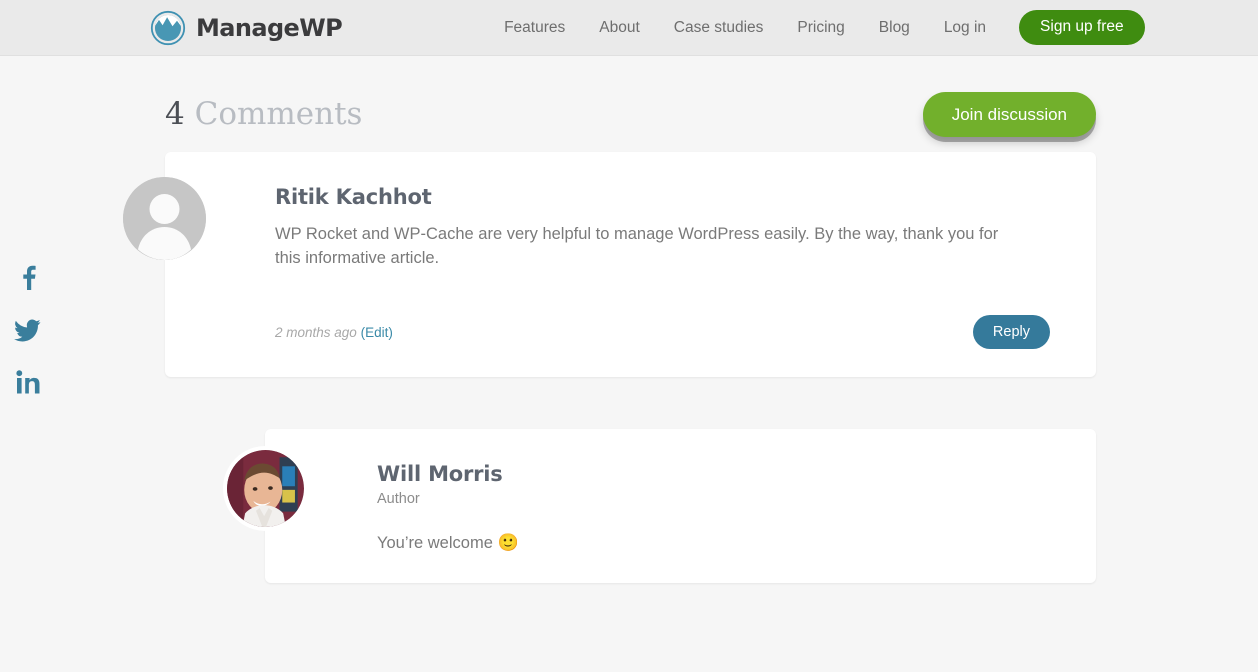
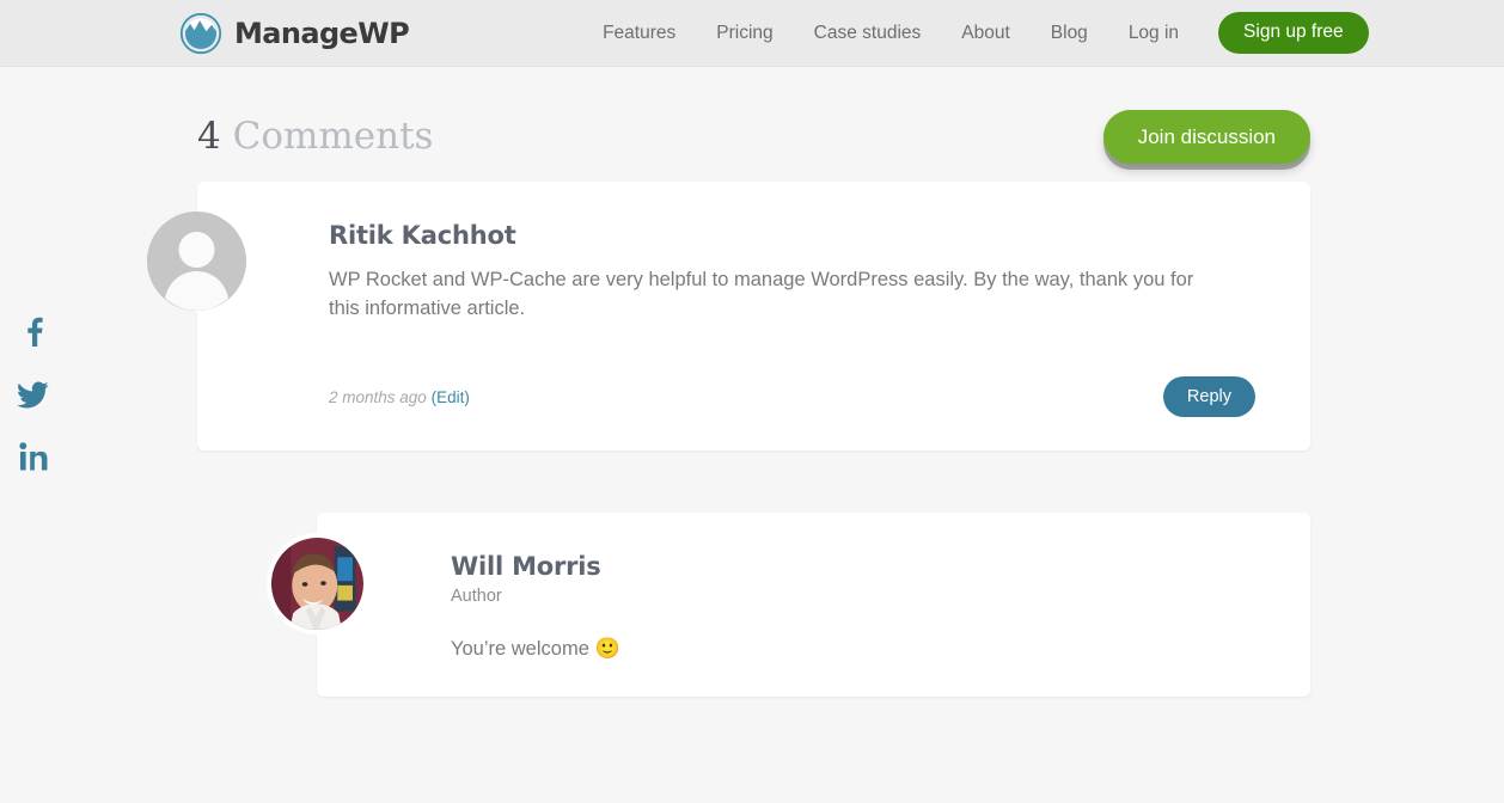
  ManageWP
  Features
- About
+ Pricing
  Case studies
- Pricing
+ About
  Blog
  Log in
  Sign up free
  4 Comments
  Join discussion
  Ritik Kachhot
  WP Rocket and WP-Cache are very helpful to manage WordPress easily. By the way, thank you for this informative article.
  2 months ago (Edit)
  Reply
  Will Morris
  Author
  You’re welcome 🙂
